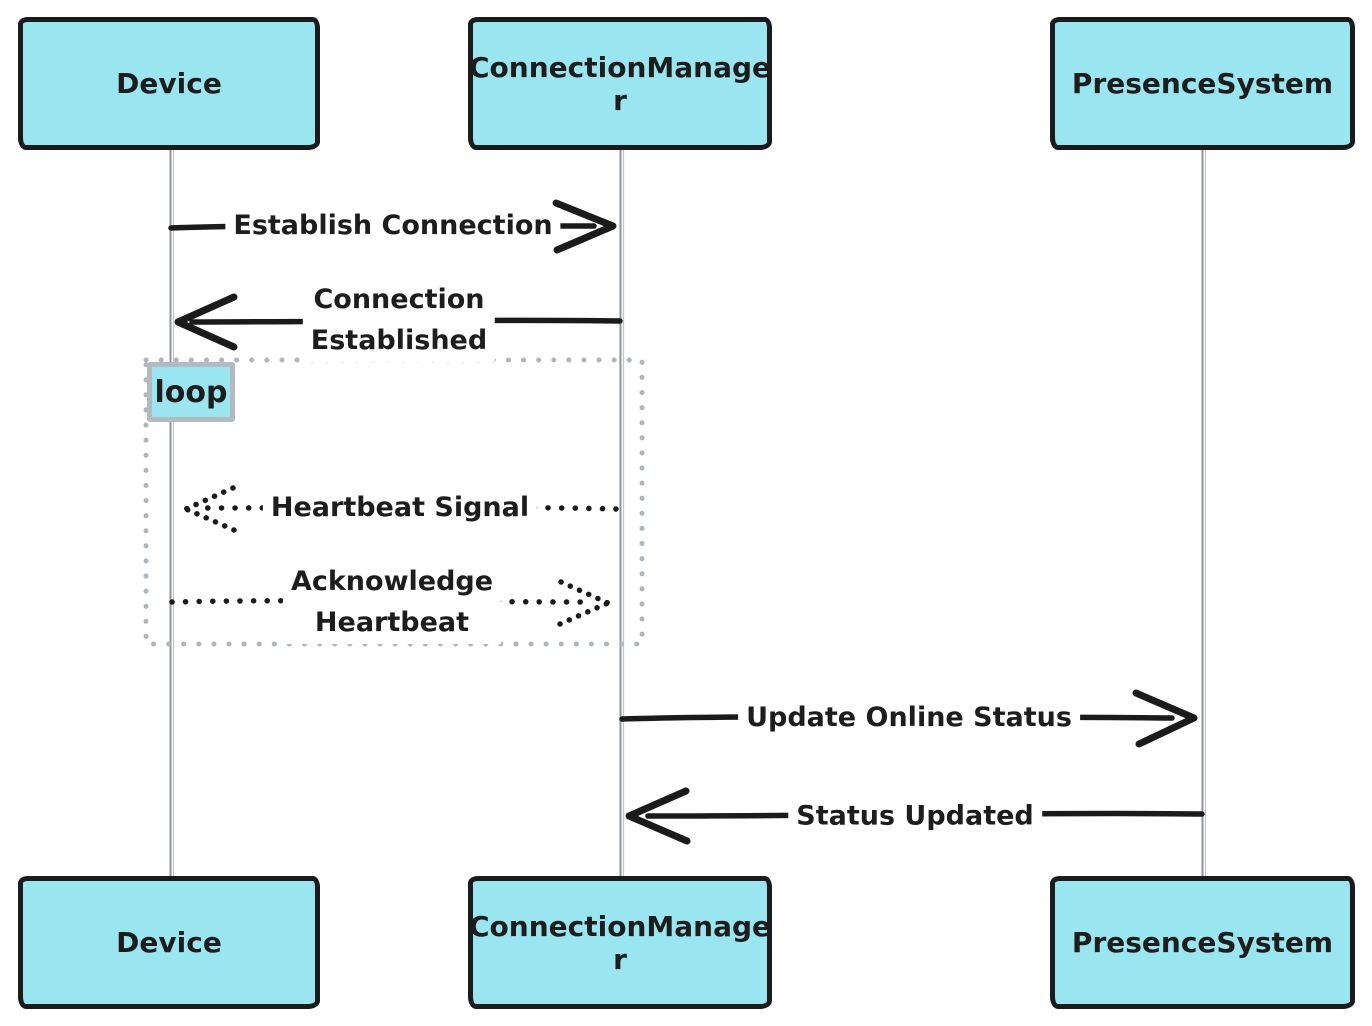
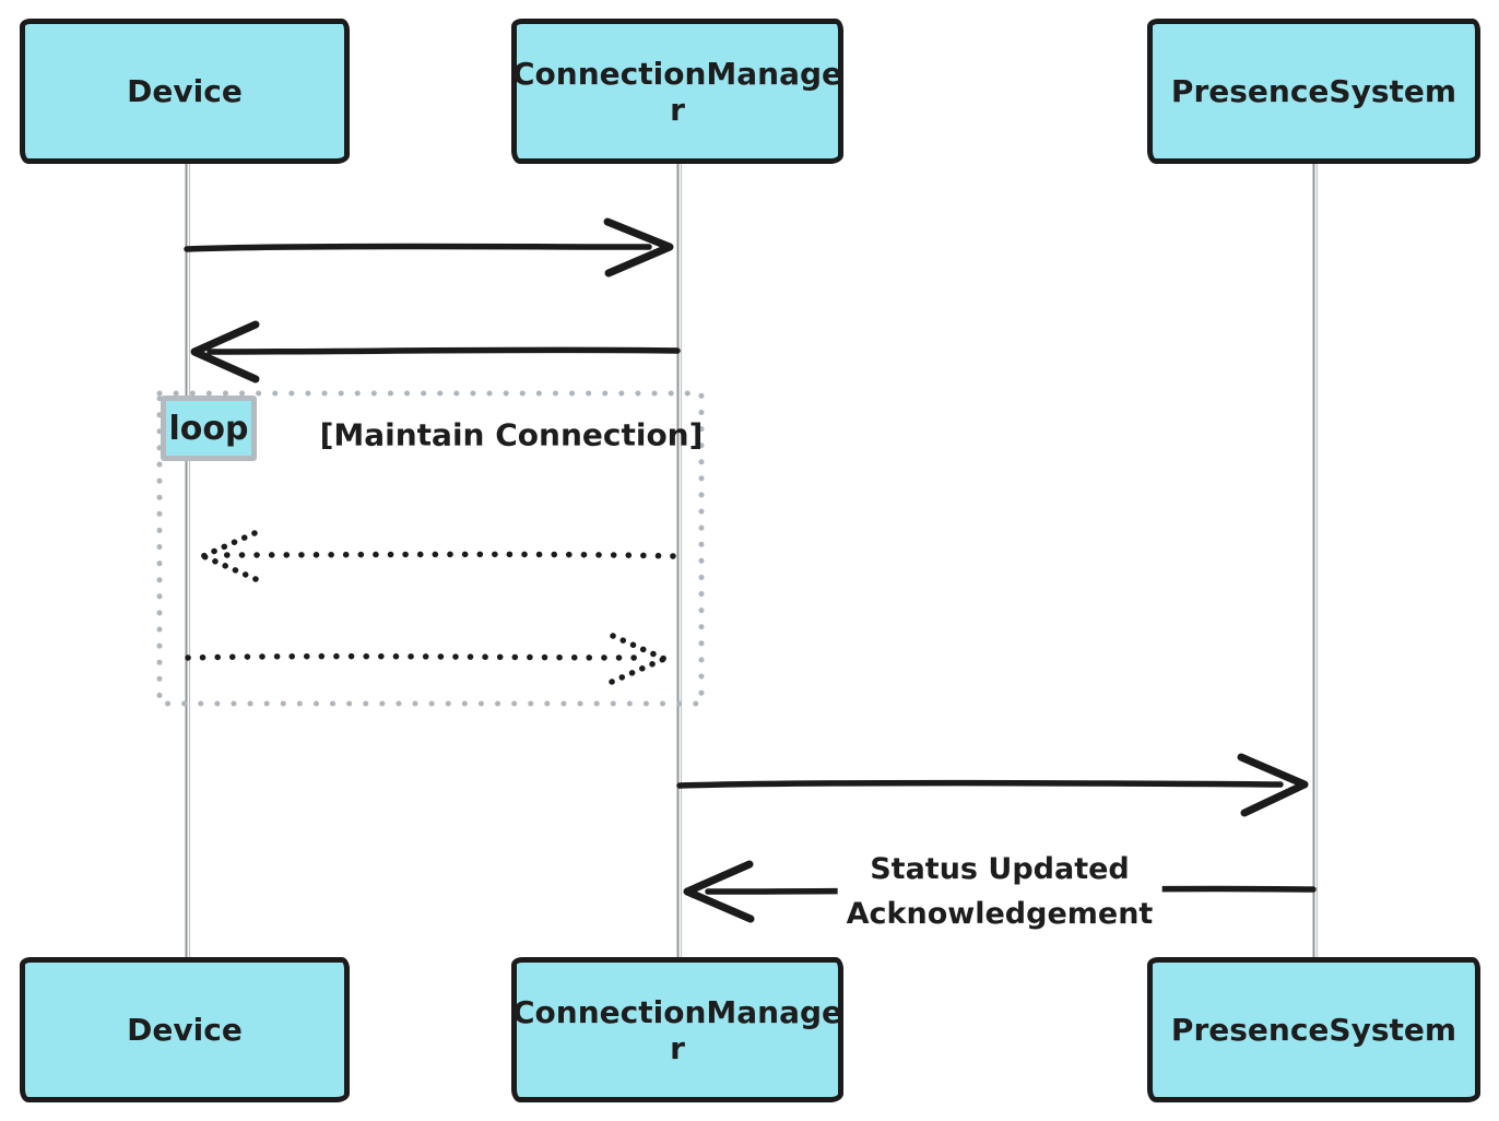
  Device
  ConnectionManage
  r
  PresenceSystem
  Device
  ConnectionManage
  r
  PresenceSystem
- Establish Connection
- Connection
- Established
- Heartbeat Signal
- Acknowledge
- Heartbeat
- Update Online Status
  Status Updated
+ Acknowledgement
  loop
+ [Maintain Connection]
